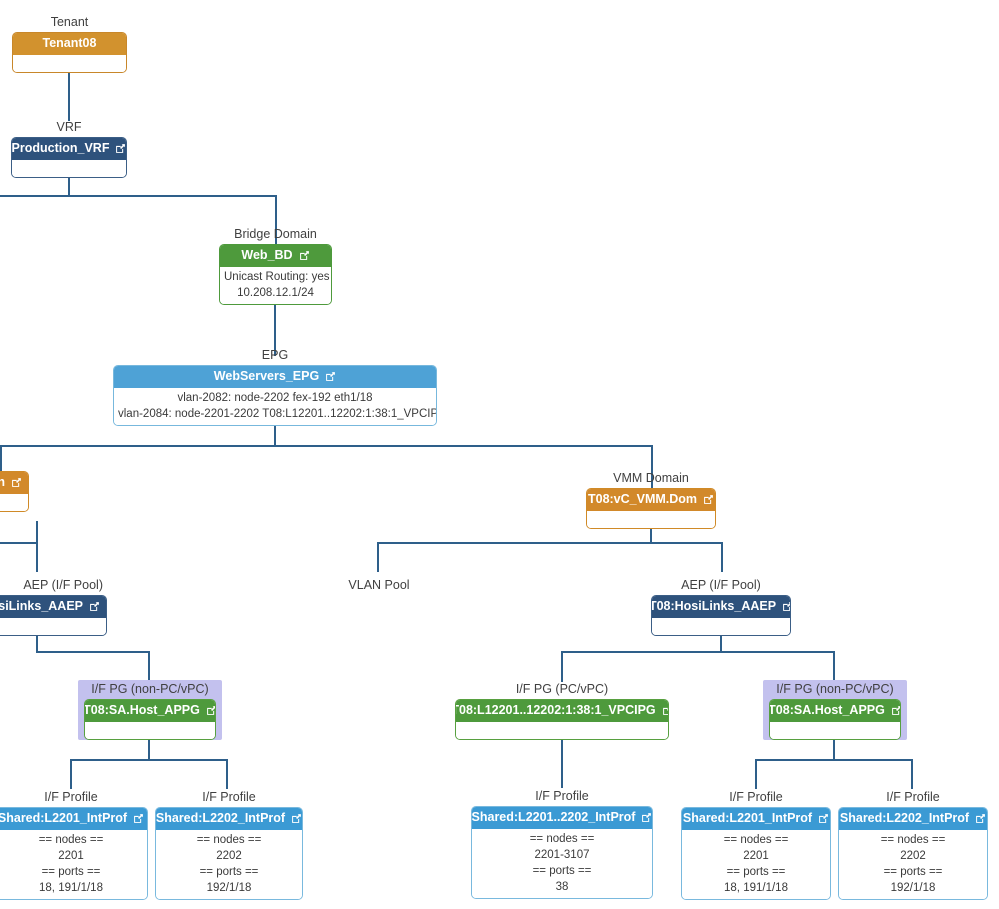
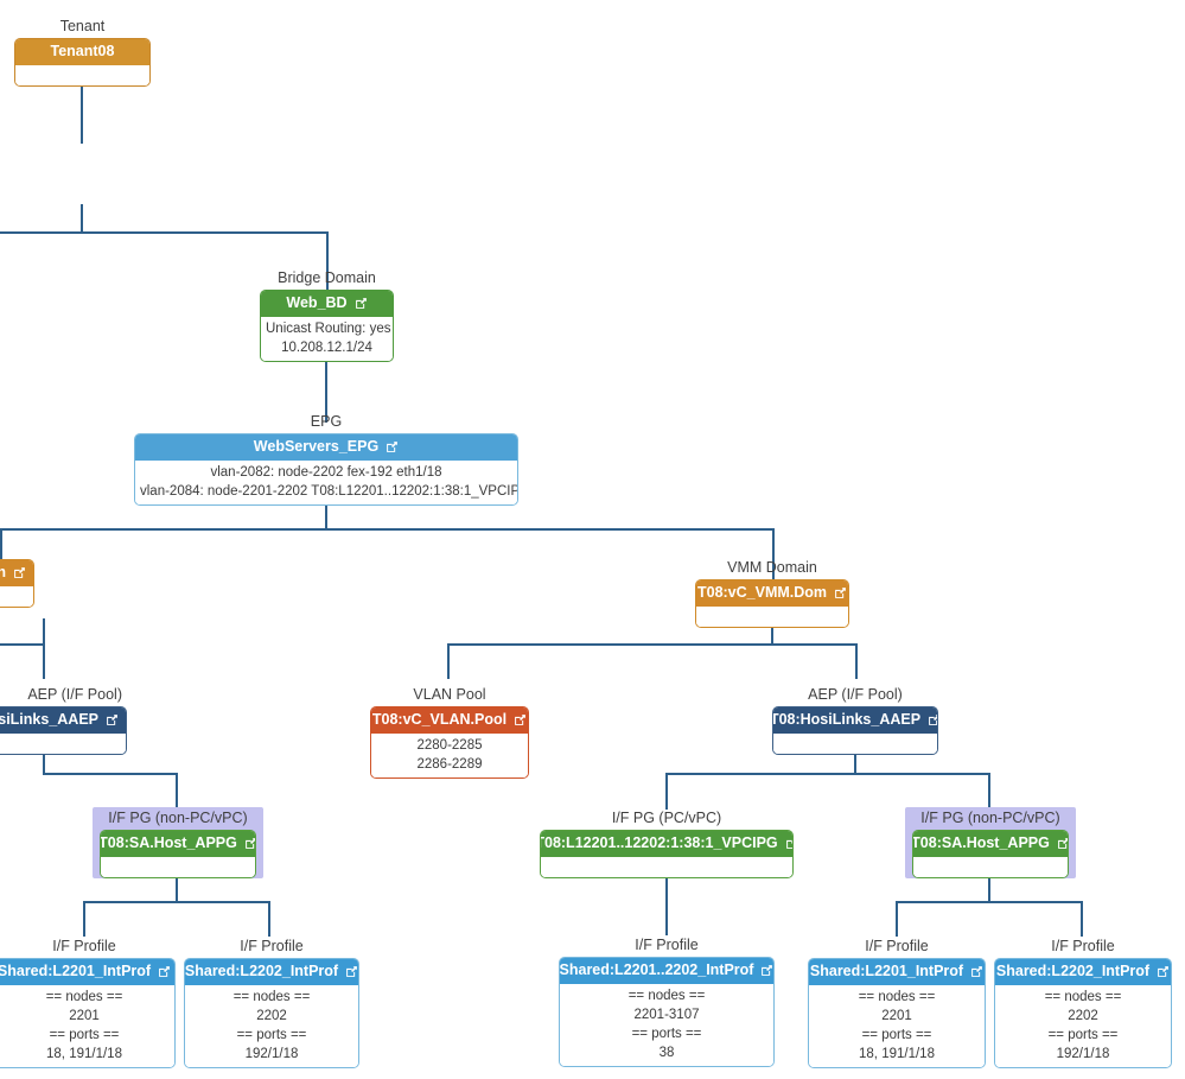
  Tenant
  Tenant08
- VRF
- Production_VRF
  Bridge Domain
  Web_BD
  Unicast Routing: yes
  10.208.12.1/24
  EPG
  WebServers_EPG
  vlan-2082: node-2202 fex-192 eth1/18
  vlan-2084: node-2201-2202 T08:L12201..12202:1:38:1_VPCIP
  n
  VMM Domain
  T08:vC_VMM.Dom
  AEP (I/F Pool)
  siLinks_AAEP
  VLAN Pool
+ T08:vC_VLAN.Pool
+ 2280-2285
+ 2286-2289
  AEP (I/F Pool)
  T08:HosiLinks_AAEP
  I/F PG (non-PC/vPC)
  T08:SA.Host_APPG
  I/F PG (PC/vPC)
  T08:L12201..12202:1:38:1_VPCIPG
  I/F PG (non-PC/vPC)
  T08:SA.Host_APPG
  I/F Profile
  Shared:L2201_IntProf
  == nodes ==
  2201
  == ports ==
  18, 191/1/18
  I/F Profile
  Shared:L2202_IntProf
  == nodes ==
  2202
  == ports ==
  192/1/18
  I/F Profile
  Shared:L2201..2202_IntProf
  == nodes ==
  2201-3107
  == ports ==
  38
  I/F Profile
  Shared:L2201_IntProf
  == nodes ==
  2201
  == ports ==
  18, 191/1/18
  I/F Profile
  Shared:L2202_IntProf
  == nodes ==
  2202
  == ports ==
  192/1/18
